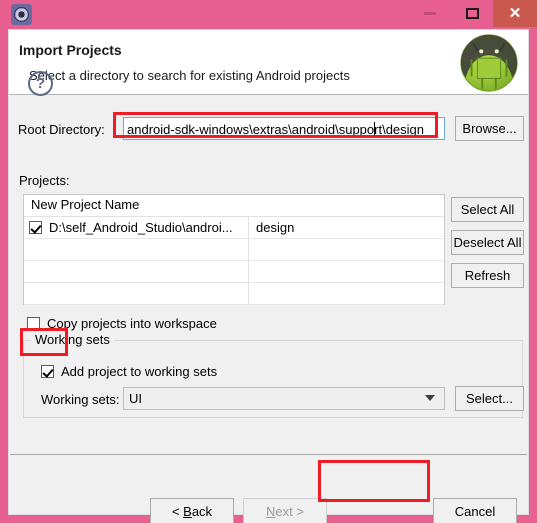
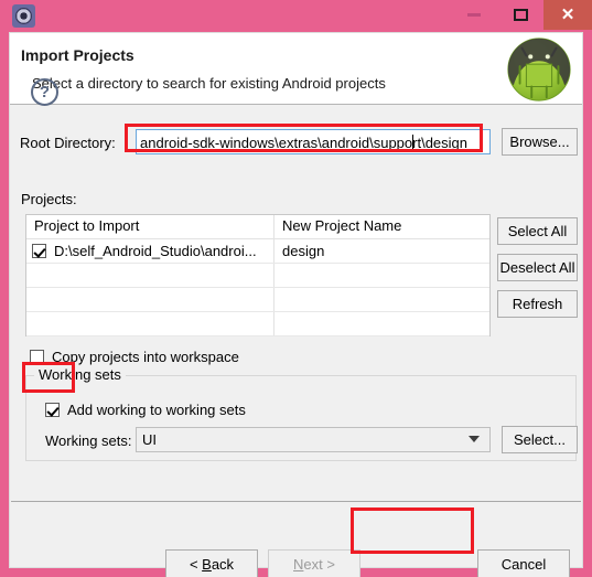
  ✕
  Import Projects
  Select a directory to search for existing Android projects
  Root Directory:
  android-sdk-windows\extras\android\support\design
  Browse...
  Projects:
+ Project to Import
  New Project Name
  D:\self_Android_Studio\androi...
  design
  Select All
  Deselect All
  Refresh
  Copy projects into workspace
  Working sets
- Add project to working sets
+ Add working to working sets
  Working sets:
  UI
  Select...
  ?
  <
  B
  ack
  N
  ext >
  Cancel
